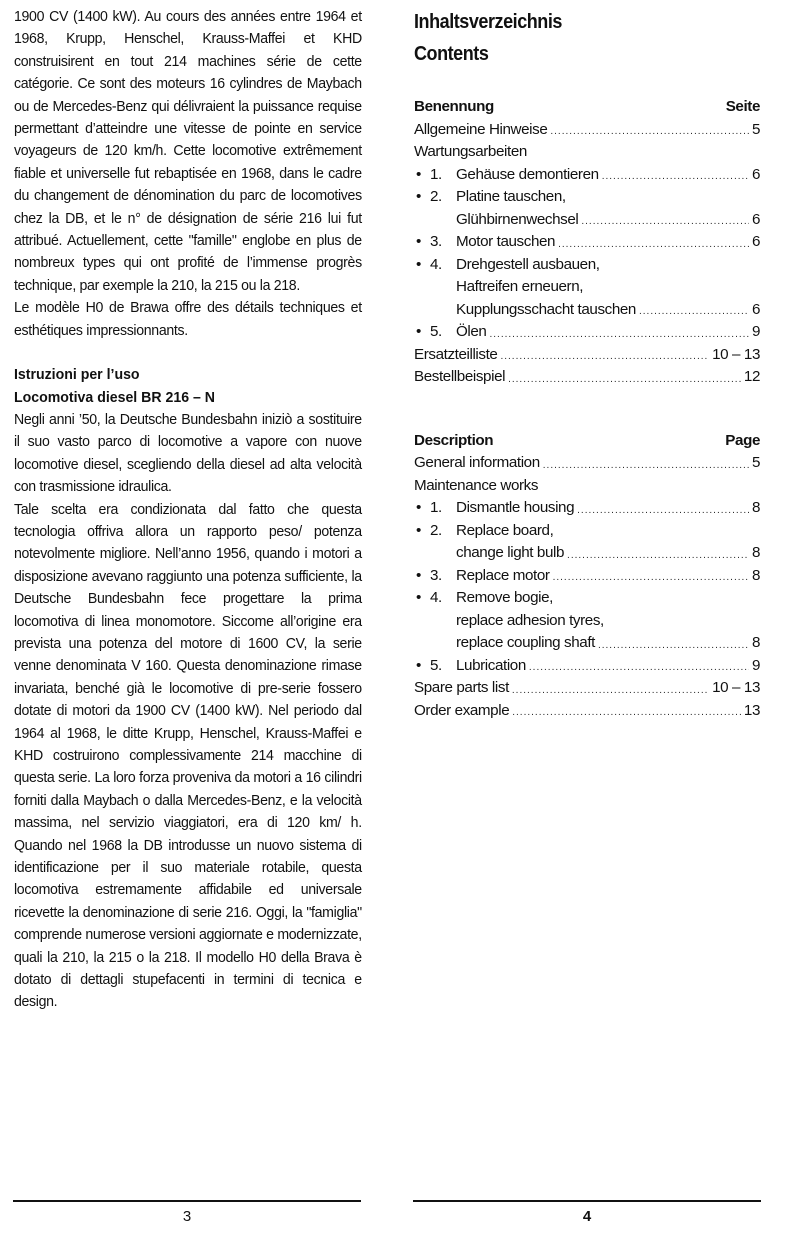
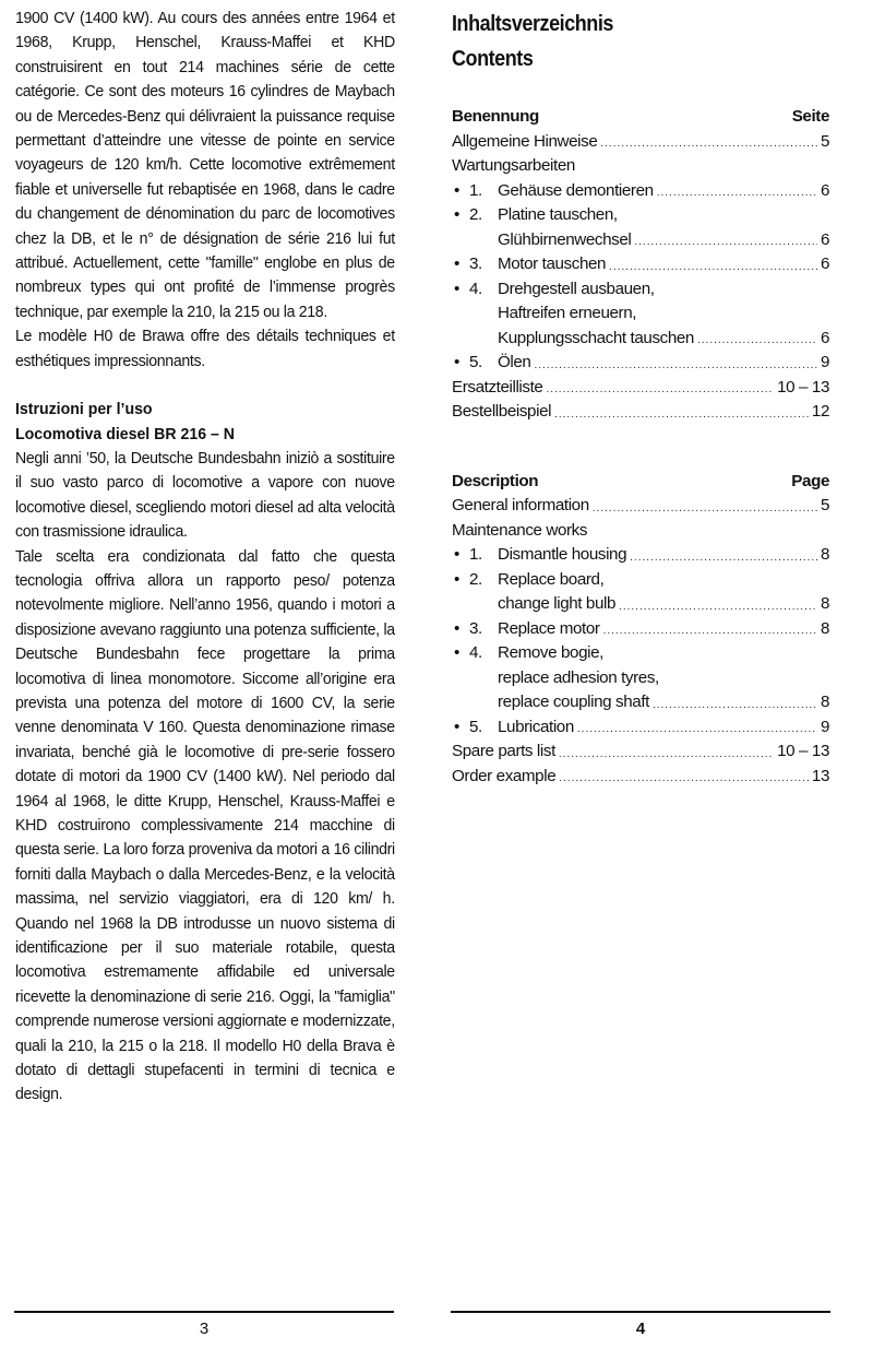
  1900 CV (1400 kW). Au cours des années entre 1964 et 1968, Krupp, Henschel, Krauss-Maffei et KHD construisirent en tout 214 machines série de cette catégorie. Ce sont des moteurs 16 cylindres de Maybach ou de Mercedes-Benz qui délivraient la puissance requise permettant d’atteindre une vitesse de pointe en service voyageurs de 120 km/h. Cette locomotive extrêmement fiable et universelle fut rebaptisée en 1968, dans le cadre du changement de dénomination du parc de locomotives chez la DB, et le n° de désignation de série 216 lui fut attribué. Actuellement, cette "famille" englobe en plus de nombreux types qui ont profité de l’immense progrès technique, par exemple la 210, la 215 ou la 218.
  Le modèle H0 de Brawa offre des détails techniques et esthétiques impressionnants.
  Istruzioni per l’uso
  Locomotiva diesel BR 216 – N
- Negli anni ’50, la Deutsche Bundesbahn iniziò a sostituire il suo vasto parco di locomotive a vapore con nuove locomotive diesel, scegliendo della diesel ad alta velocità con trasmissione idraulica.
+ Negli anni ’50, la Deutsche Bundesbahn iniziò a sostituire il suo vasto parco di locomotive a vapore con nuove locomotive diesel, scegliendo motori diesel ad alta velocità con trasmissione idraulica.
  Tale scelta era condizionata dal fatto che questa tecnologia offriva allora un rapporto peso/ potenza notevolmente migliore. Nell’anno 1956, quando i motori a disposizione avevano raggiunto una potenza sufficiente, la Deutsche Bundesbahn fece progettare la prima locomotiva di linea monomotore. Siccome all’origine era prevista una potenza del motore di 1600 CV, la serie venne denominata V 160. Questa denominazione rimase invariata, benché già le locomotive di pre-serie fossero dotate di motori da 1900 CV (1400 kW). Nel periodo dal 1964 al 1968, le ditte Krupp, Henschel, Krauss-Maffei e KHD costruirono complessivamente 214 macchine di questa serie. La loro forza proveniva da motori a 16 cilindri forniti dalla Maybach o dalla Mercedes-Benz, e la velocità massima, nel servizio viaggiatori, era di 120 km/ h. Quando nel 1968 la DB introdusse un nuovo sistema di identificazione per il suo materiale rotabile, questa locomotiva estremamente affidabile ed universale ricevette la denominazione di serie 216. Oggi, la "famiglia" comprende numerose versioni aggiornate e modernizzate, quali la 210, la 215 o la 218. Il modello H0 della Brava è dotato di dettagli stupefacenti in termini di tecnica e design.
  3
  Inhaltsverzeichnis
  Contents
  Benennung
  Seite
  Allgemeine Hinweise
  5
  Wartungsarbeiten
  •
  1.
  Gehäuse demontieren
  6
  •
  2.
  Platine tauschen,
  Glühbirnenwechsel
  6
  •
  3.
  Motor tauschen
  6
  •
  4.
  Drehgestell ausbauen,
  Haftreifen erneuern,
  Kupplungsschacht tauschen
  6
  •
  5.
  Ölen
  9
  Ersatzteilliste
  10 – 13
  Bestellbeispiel
  12
  Description
  Page
  General information
  5
  Maintenance works
  •
  1.
  Dismantle housing
  8
  •
  2.
  Replace board,
  change light bulb
  8
  •
  3.
  Replace motor
  8
  •
  4.
  Remove bogie,
  replace adhesion tyres,
  replace coupling shaft
  8
  •
  5.
  Lubrication
  9
  Spare parts list
  10 – 13
  Order example
  13
  4
